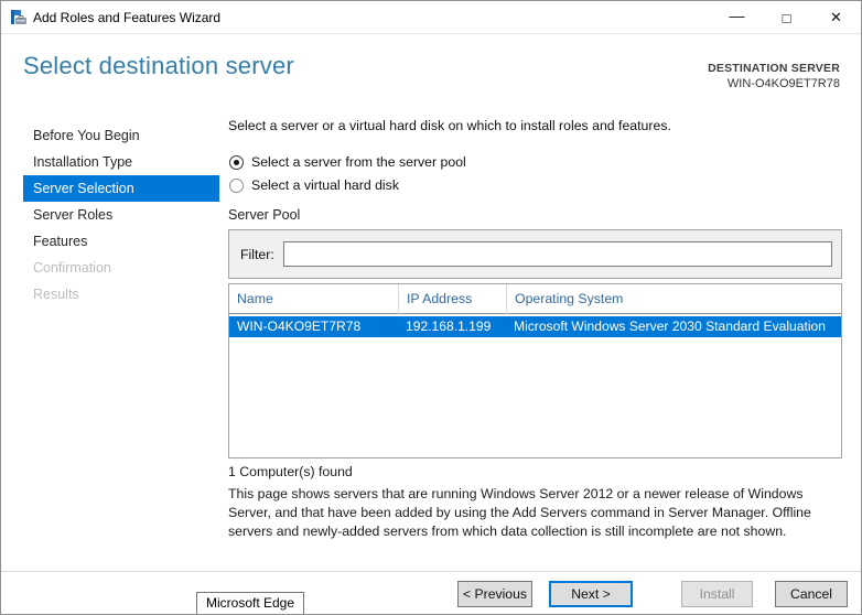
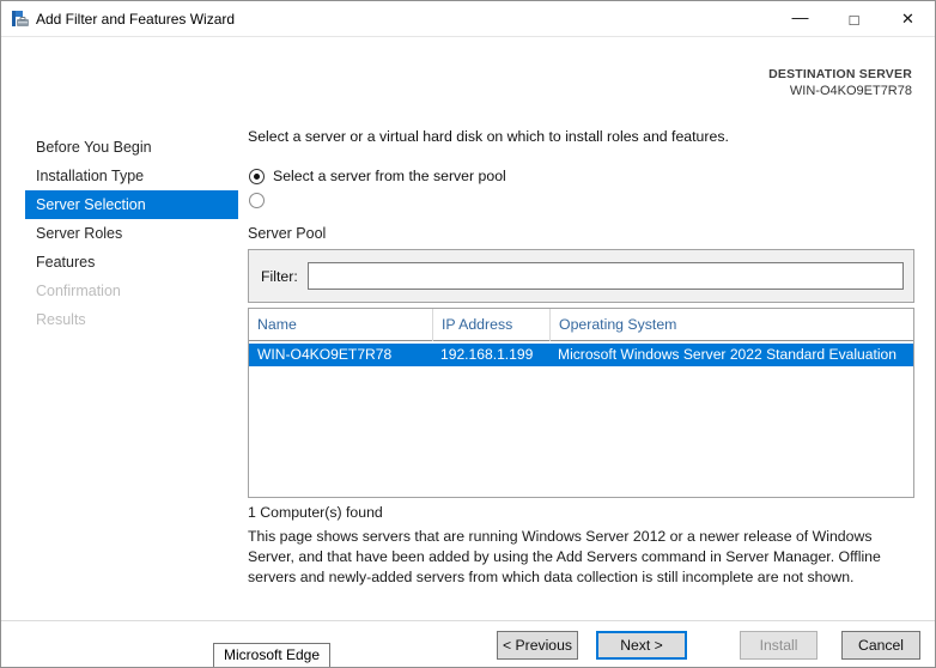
- Add Roles and Features Wizard
+ Add Filter and Features Wizard
  —
  □
  ✕
- Select destination server
  DESTINATION SERVER
  WIN-O4KO9ET7R78
  Before You Begin
  Installation Type
  Server Selection
  Server Roles
  Features
  Confirmation
  Results
  Select a server or a virtual hard disk on which to install roles and features.
  Select a server from the server pool
- Select a virtual hard disk
  Server Pool
  Filter:
  Name
  IP Address
  Operating System
  WIN-O4KO9ET7R78
  192.168.1.199
- Microsoft Windows Server 2030 Standard Evaluation
+ Microsoft Windows Server 2022 Standard Evaluation
  1 Computer(s) found
  This page shows servers that are running Windows Server 2012 or a newer release of Windows Server, and that have been added by using the Add Servers command in Server Manager. Offline servers and newly-added servers from which data collection is still incomplete are not shown.
  < Previous
  Next >
  Install
  Cancel
  Microsoft Edge
